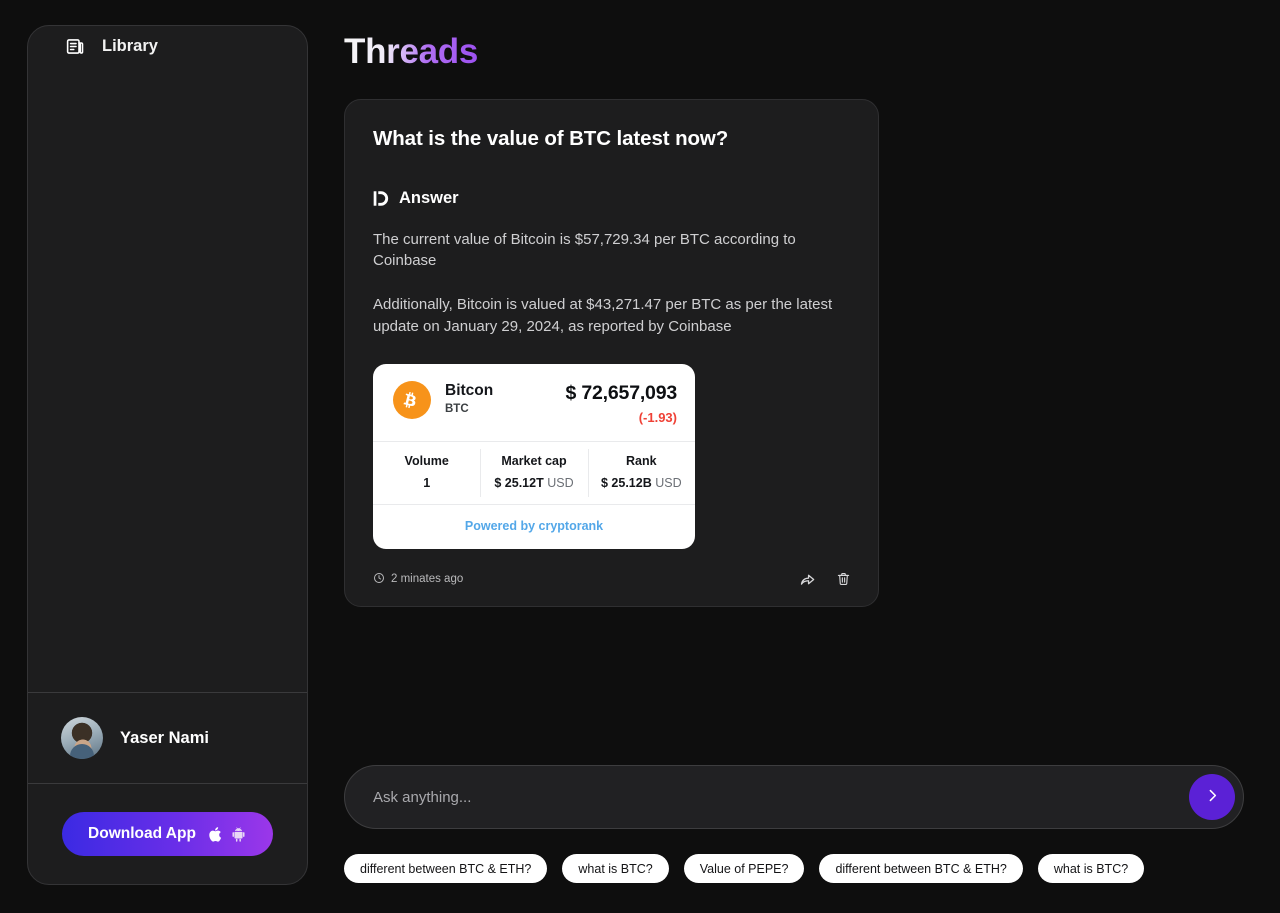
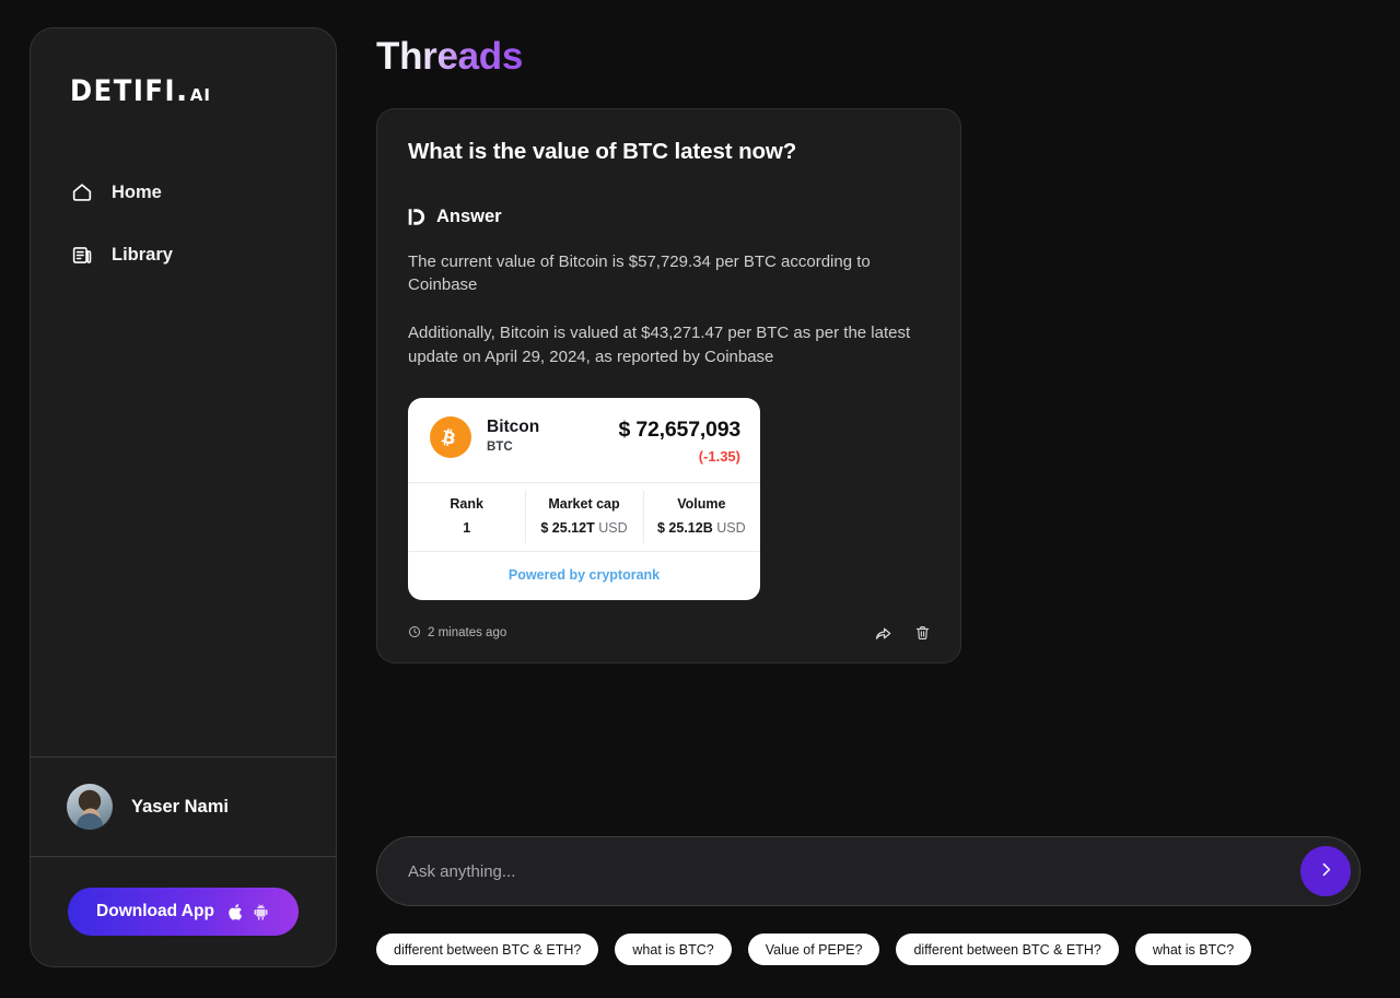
+ DETIFI
+ .
+ AI
+ Home
  Library
  Yaser Nami
  Download App
  Threads
  What is the value of BTC latest now?
  Answer
  The current value of Bitcoin is $57,729.34 per BTC according to Coinbase
- Additionally, Bitcoin is valued at $43,271.47 per BTC as per the latest update on January 29, 2024, as reported by Coinbase
+ Additionally, Bitcoin is valued at $43,271.47 per BTC as per the latest update on April 29, 2024, as reported by Coinbase
  Bitcon
  BTC
  $ 72,657,093
- (-1.93)
+ (-1.35)
- Volume
+ Rank
  1
  Market cap
  $ 25.12T USD
- Rank
+ Volume
  $ 25.12B USD
  Powered by cryptorank
  2 minates ago
  Ask anything...
  different between BTC & ETH?
  what is BTC?
  Value of PEPE?
  different between BTC & ETH?
  what is BTC?
